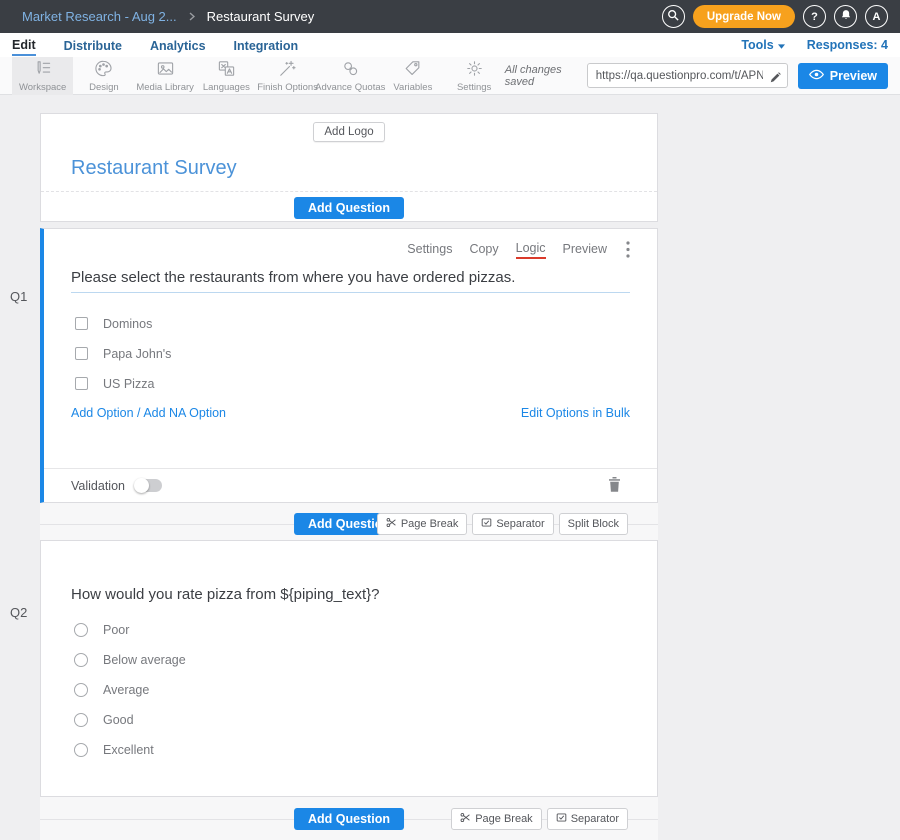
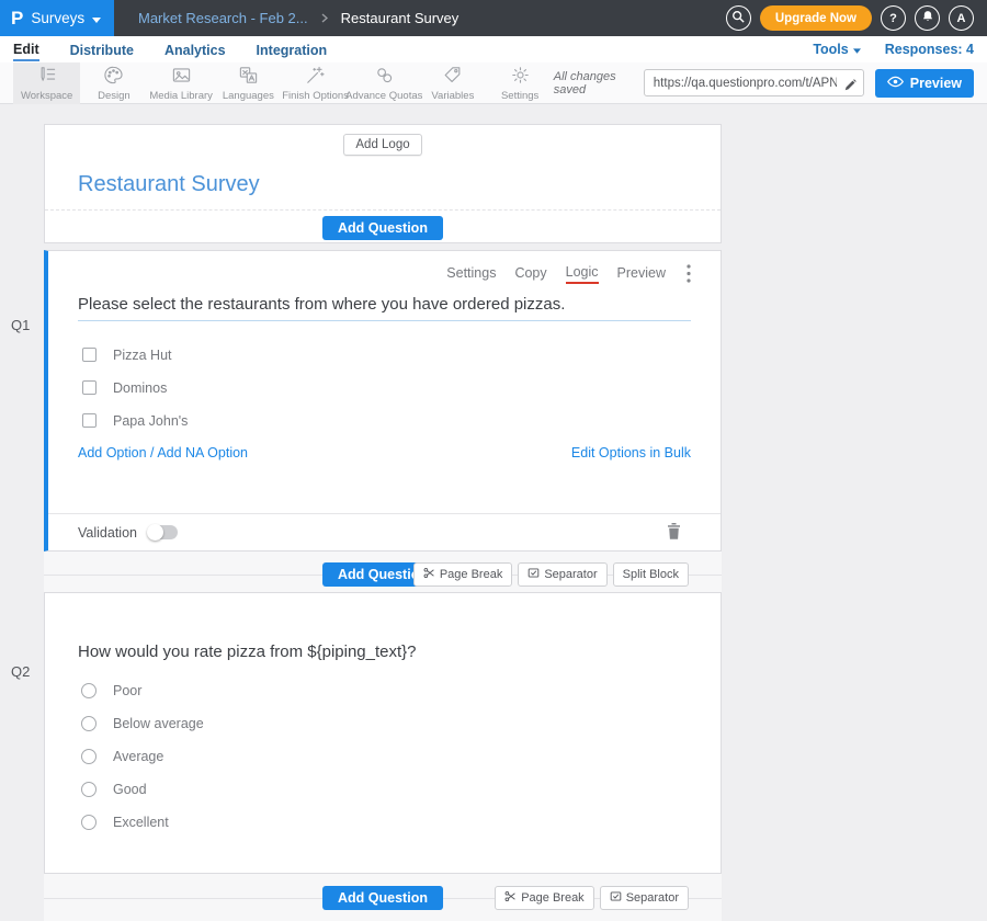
+ P
+ Surveys
- Market Research - Aug 2...
+ Market Research - Feb 2...
  Restaurant Survey
  Upgrade Now
  ?
  A
  Edit
  Distribute
  Analytics
  Integration
  Tools
  Responses: 4
  Workspace
  Design
  Media Library
  Languages
  Finish Options
  Advance Quotas
  Variables
  Settings
  All changes saved
  https://qa.questionpro.com/t/APN
  Preview
  Q1
  Q2
  Add Logo
  Restaurant Survey
  Add Question
  Settings
  Copy
  Logic
  Preview
  Please select the restaurants from where you have ordered pizzas.
+ Pizza Hut
  Dominos
  Papa John's
- US Pizza
  Add Option / Add NA Option
  Edit Options in Bulk
  Validation
  Add Questi
  Page Break
  Separator
  Split Block
  How would you rate pizza from ${piping_text}?
  Poor
  Below average
  Average
  Good
  Excellent
  Add Question
  Page Break
  Separator
